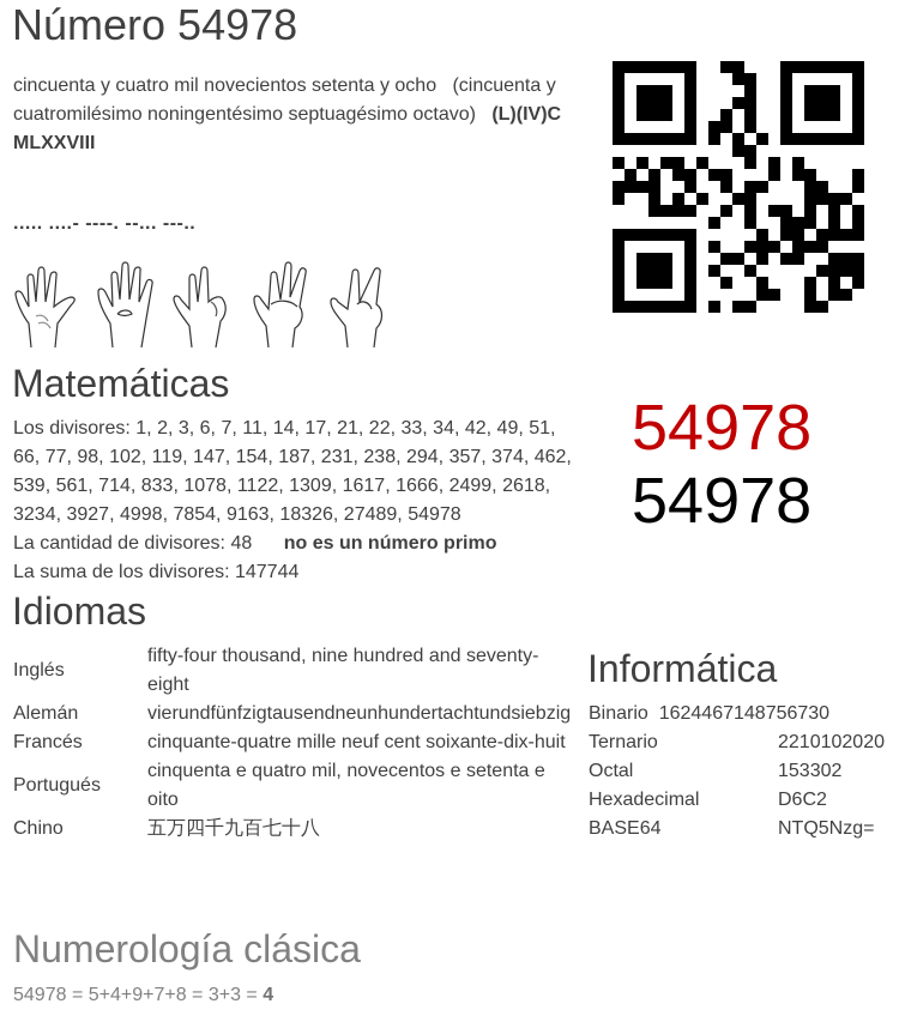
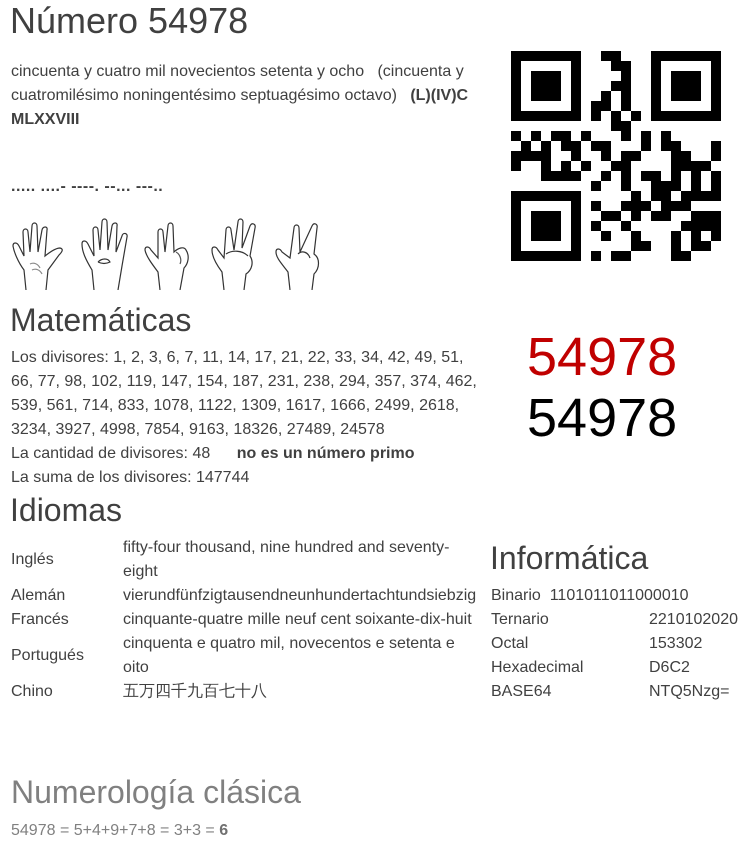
  Número 54978
  cincuenta y cuatro mil novecientos setenta y ocho (cincuenta y cuatromilésimo noningentésimo septuagésimo octavo) (L)(IV)C MLXXVIII
  ..... ....- ----. --... ---..
  Matemáticas
- Los divisores: 1, 2, 3, 6, 7, 11, 14, 17, 21, 22, 33, 34, 42, 49, 51, 66, 77, 98, 102, 119, 147, 154, 187, 231, 238, 294, 357, 374, 462, 539, 561, 714, 833, 1078, 1122, 1309, 1617, 1666, 2499, 2618, 3234, 3927, 4998, 7854, 9163, 18326, 27489, 54978
+ Los divisores: 1, 2, 3, 6, 7, 11, 14, 17, 21, 22, 33, 34, 42, 49, 51, 66, 77, 98, 102, 119, 147, 154, 187, 231, 238, 294, 357, 374, 462, 539, 561, 714, 833, 1078, 1122, 1309, 1617, 1666, 2499, 2618, 3234, 3927, 4998, 7854, 9163, 18326, 27489, 24578
  La cantidad de divisores: 48 no es un número primo
  La suma de los divisores: 147744
  54978
  54978
  Idiomas
  Inglés	fifty-four thousand, nine hundred and seventy-eight
  Alemán	vierundfünfzigtausendneunhundertachtundsiebzig
  Francés	cinquante-quatre mille neuf cent soixante-dix-huit
  Portugués	cinquenta e quatro mil, novecentos e setenta e oito
  Chino	五万四千九百七十八
  Informática
- Binario 1624467148756730
+ Binario 1101011011000010
  Ternario	2210102020
  Octal	153302
  Hexadecimal	D6C2
  BASE64	NTQ5Nzg=
  Numerología clásica
- 54978 = 5+4+9+7+8 = 3+3 = 4
+ 54978 = 5+4+9+7+8 = 3+3 = 6
